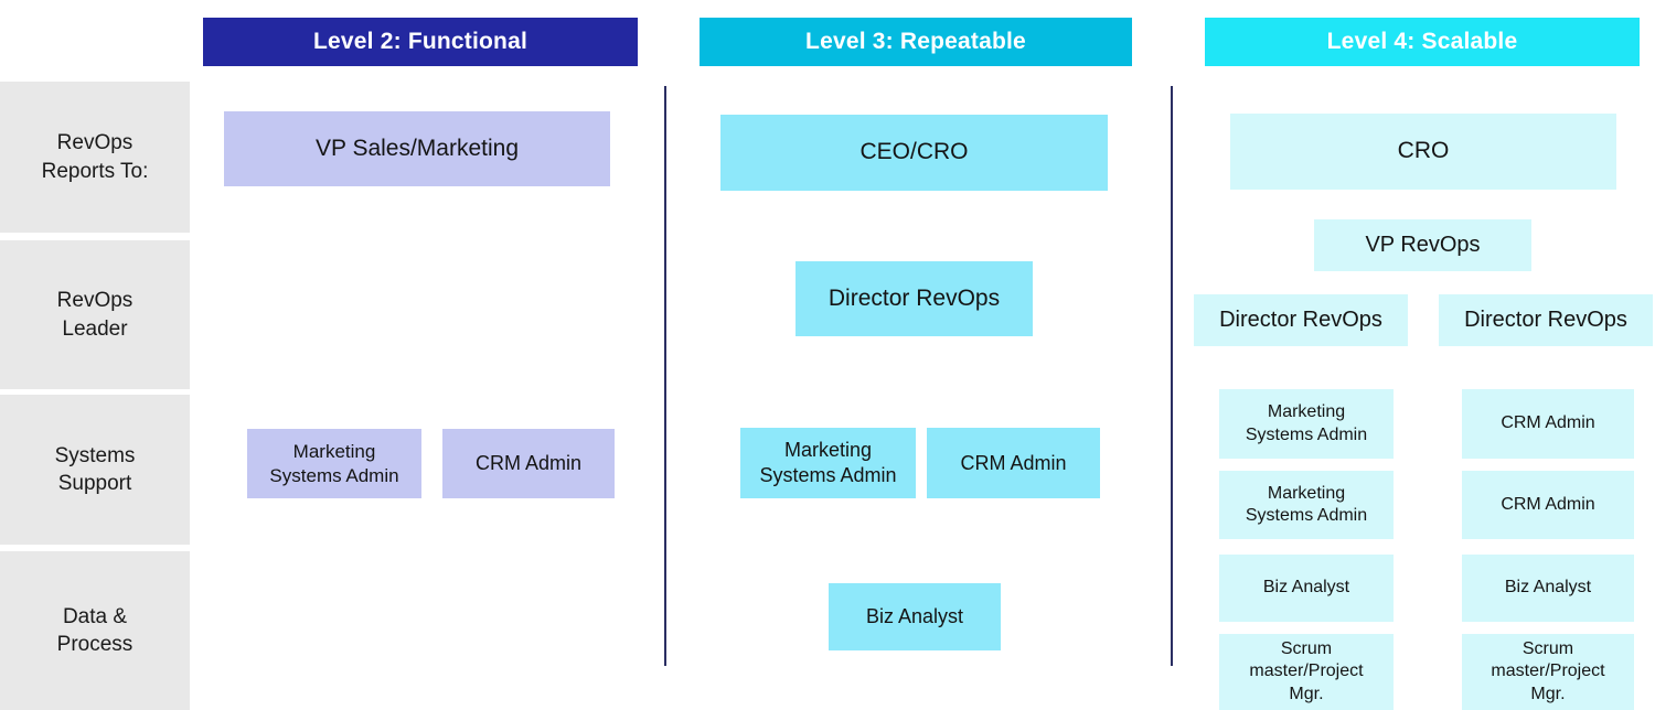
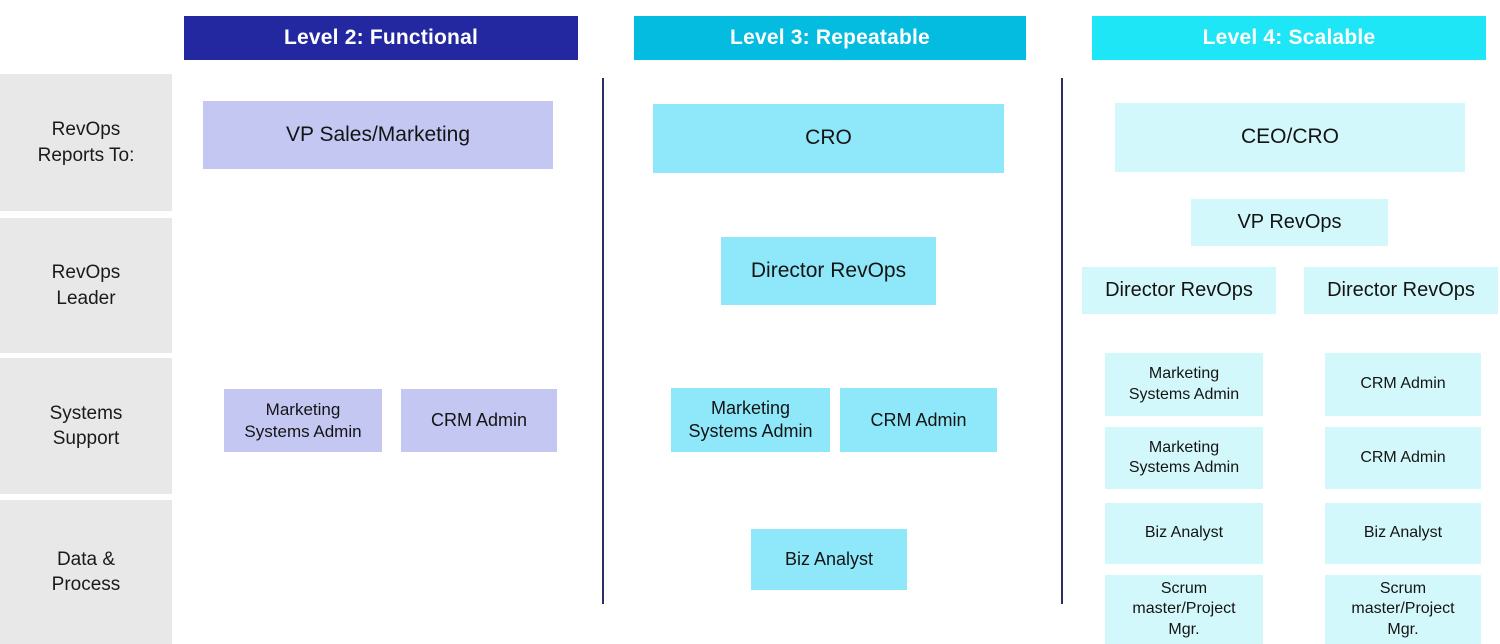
  Level 2: Functional
  Level 3: Repeatable
  Level 4: Scalable
  RevOps
  Reports To:
  RevOps
  Leader
  Systems
  Support
  Data &
  Process
  VP Sales/Marketing
  Marketing
  Systems Admin
  CRM Admin
- CEO/CRO
+ CRO
  Director RevOps
  Marketing
  Systems Admin
  CRM Admin
  Biz Analyst
- CRO
+ CEO/CRO
  VP RevOps
  Director RevOps
  Director RevOps
  Marketing
  Systems Admin
  CRM Admin
  Marketing
  Systems Admin
  CRM Admin
  Biz Analyst
  Biz Analyst
  Scrum
  master/Project
  Mgr.
  Scrum
  master/Project
  Mgr.
